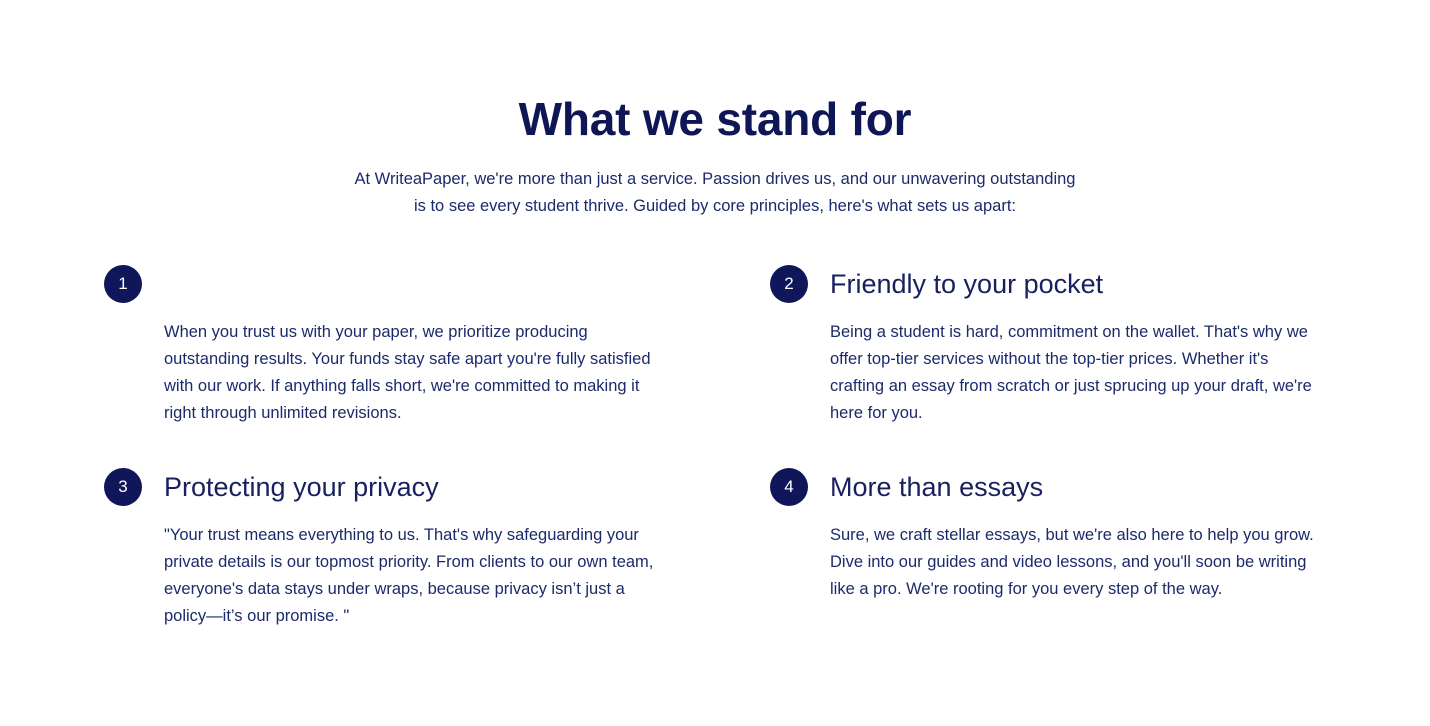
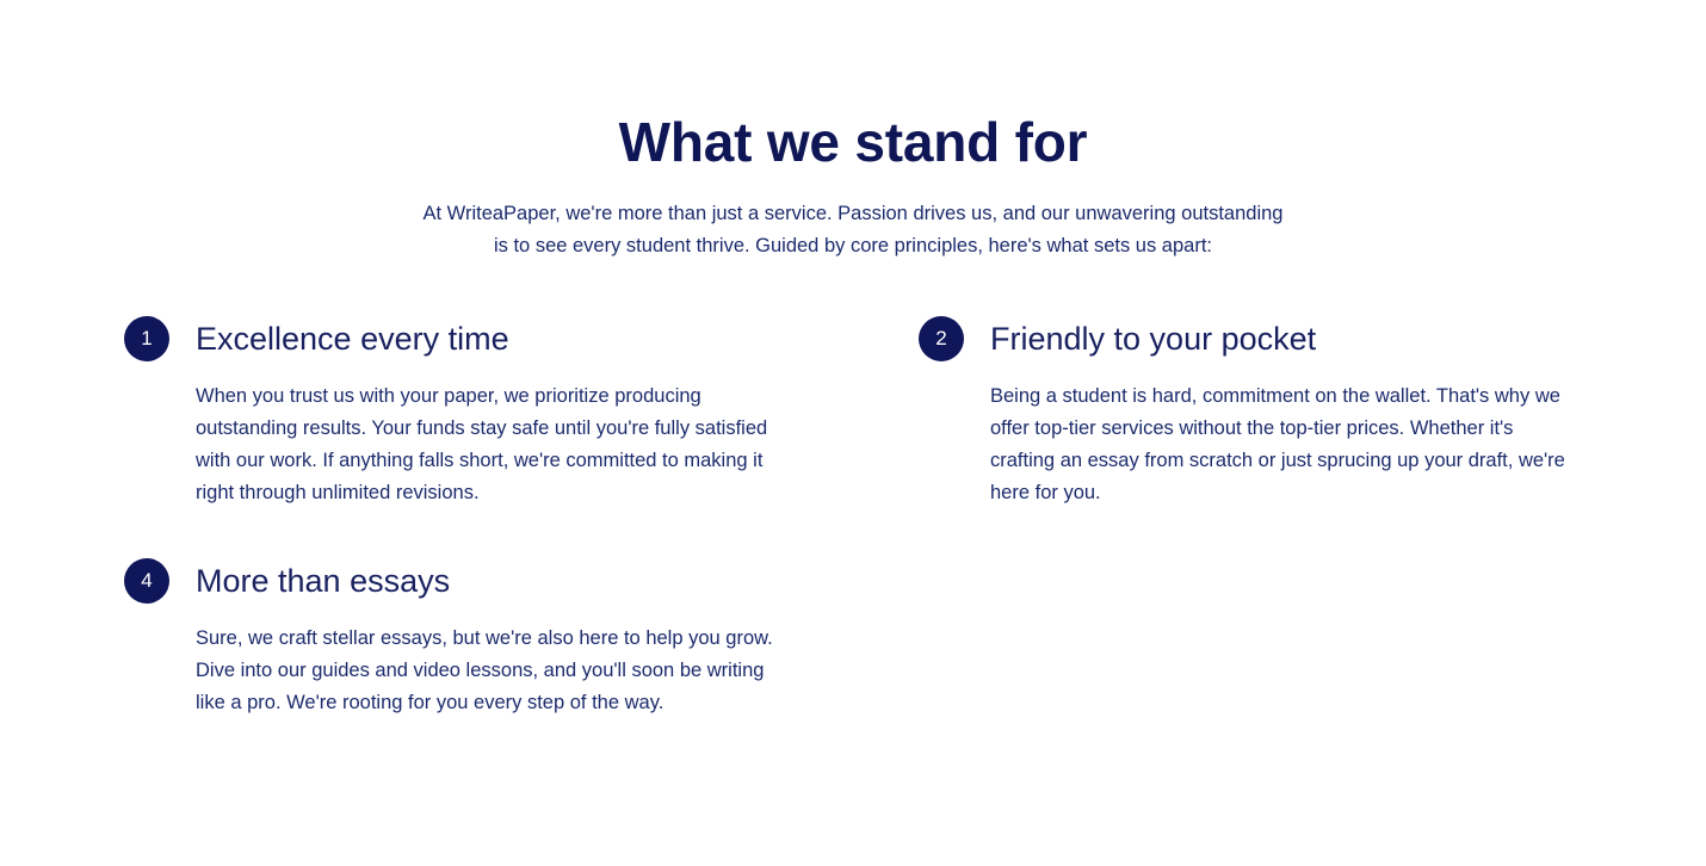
  What we stand for
  At WriteaPaper, we're more than just a service. Passion drives us, and our unwavering outstanding
  is to see every student thrive. Guided by core principles, here's what sets us apart:
  1
+ Excellence every time
- When you trust us with your paper, we prioritize producing outstanding results. Your funds stay safe apart you're fully satisfied with our work. If anything falls short, we're committed to making it right through unlimited revisions.
+ When you trust us with your paper, we prioritize producing outstanding results. Your funds stay safe until you're fully satisfied with our work. If anything falls short, we're committed to making it right through unlimited revisions.
  2
  Friendly to your pocket
  Being a student is hard, commitment on the wallet. That's why we offer top-tier services without the top-tier prices. Whether it's crafting an essay from scratch or just sprucing up your draft, we're here for you.
- 3
- Protecting your privacy
- "Your trust means everything to us. That's why safeguarding your private details is our topmost priority. From clients to our own team, everyone's data stays under wraps, because privacy isn’t just a policy—it’s our promise. "
  4
  More than essays
  Sure, we craft stellar essays, but we're also here to help you grow. Dive into our guides and video lessons, and you'll soon be writing like a pro. We're rooting for you every step of the way.
